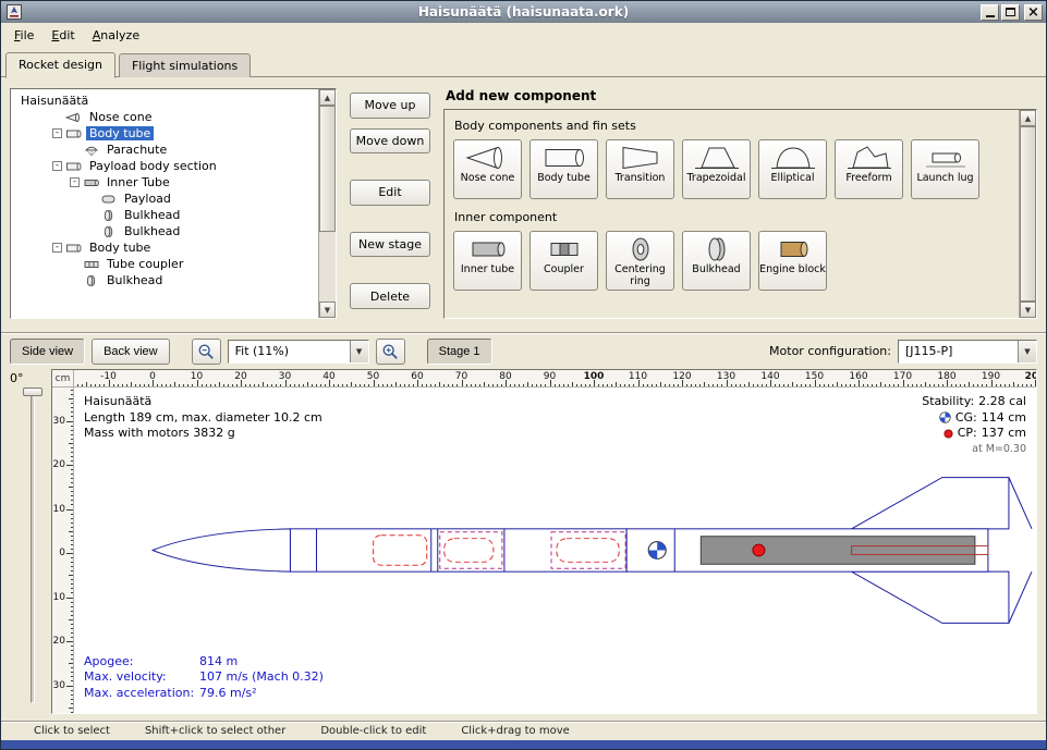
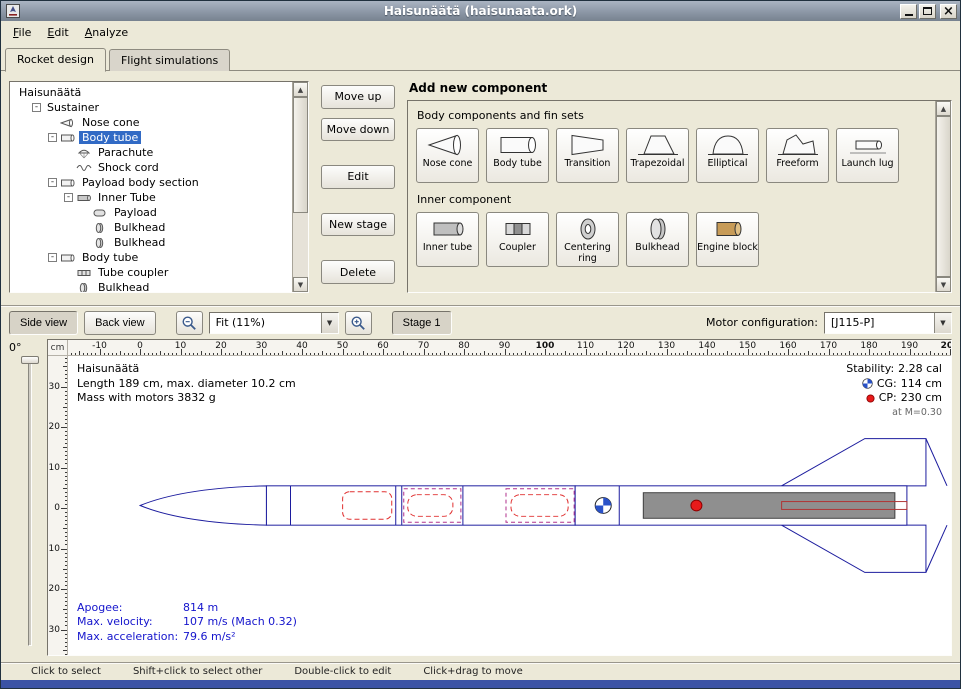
  Haisunäätä (haisunaata.ork)
  File
  Edit
  Analyze
  Rocket design
  Flight simulations
  Haisunäätä
+ Sustainer
  Nose cone
  Body tube
  Parachute
+ Shock cord
  Payload body section
  Inner Tube
  Payload
  Bulkhead
  Bulkhead
  Body tube
  Tube coupler
  Bulkhead
  Move up
  Move down
  Edit
  New stage
  Delete
  Add new component
  Body components and fin sets
  Nose cone
  Body tube
  Transition
  Trapezoidal
  Elliptical
  Freeform
  Launch lug
  Inner component
  Inner tube
  Coupler
  Centering ring
  Bulkhead
  Engine block
  Side view
  Back view
  Fit (11%)
  Stage 1
  Motor configuration:
  [J115-P]
  0°
  cm
  -10
  0
  10
  20
  30
  40
  50
  60
  70
  80
  90
  100
  110
  120
  130
  140
  150
  160
  170
  180
  190
  0
  10
  20
  30
  Haisunäätä
  Length 189 cm, max. diameter 10.2 cm
  Mass with motors 3832 g
  Stability:
  2.28 cal
  CG:
  114 cm
  CP:
- 137 cm
+ 230 cm
  at M=0.30
  Apogee:
  814 m
  Max. velocity:
  107 m/s (Mach 0.32)
  Max. acceleration:
  79.6 m/s²
  Click to select
  Shift+click to select other
  Double-click to edit
  Click+drag to move
